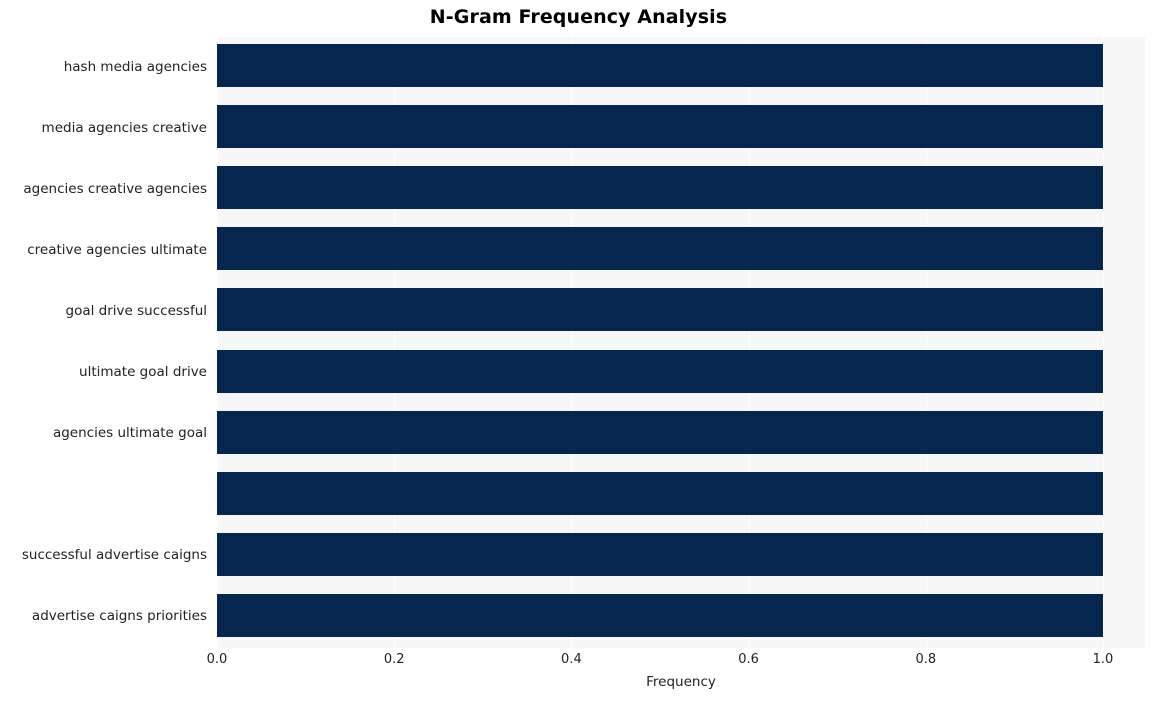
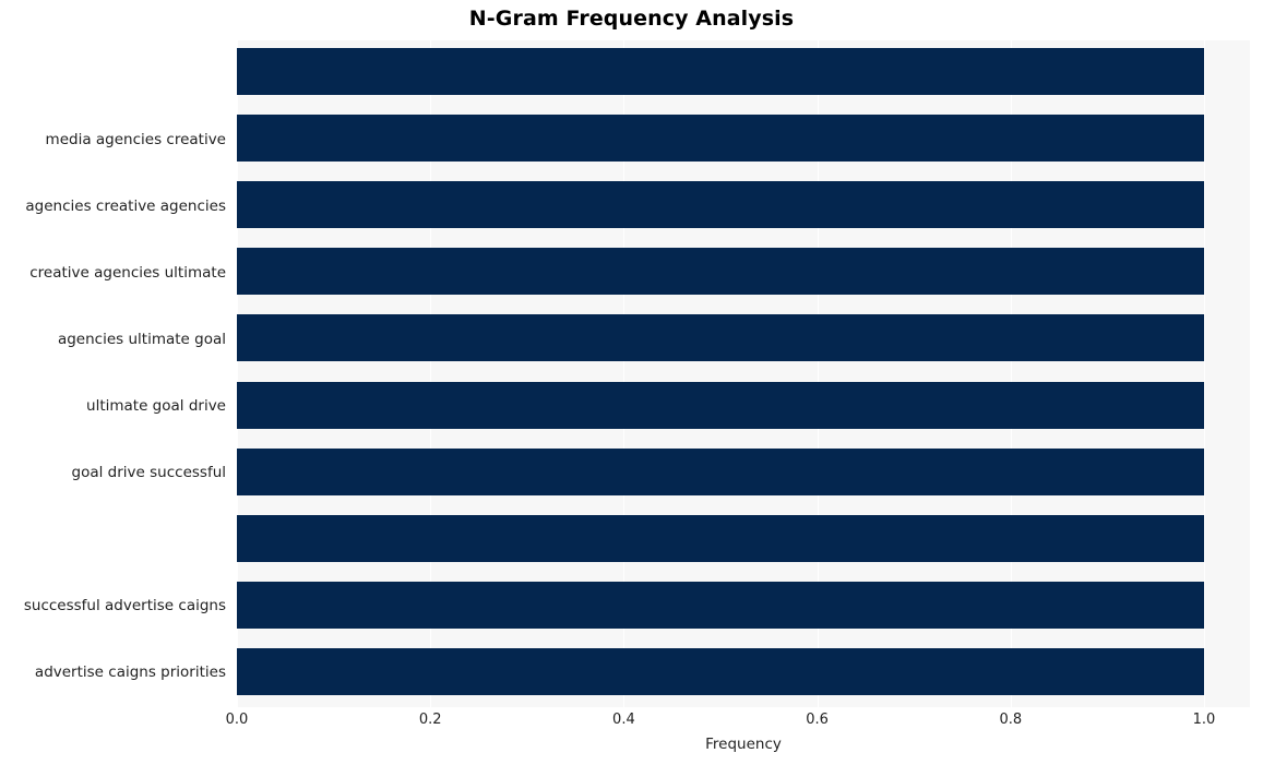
  N-Gram Frequency Analysis
- hash media agencies
  media agencies creative
  agencies creative agencies
  creative agencies ultimate
- goal drive successful
+ agencies ultimate goal
  ultimate goal drive
- agencies ultimate goal
+ goal drive successful
  successful advertise caigns
  advertise caigns priorities
  0.0
  0.2
  0.4
  0.6
  0.8
  1.0
  Frequency
